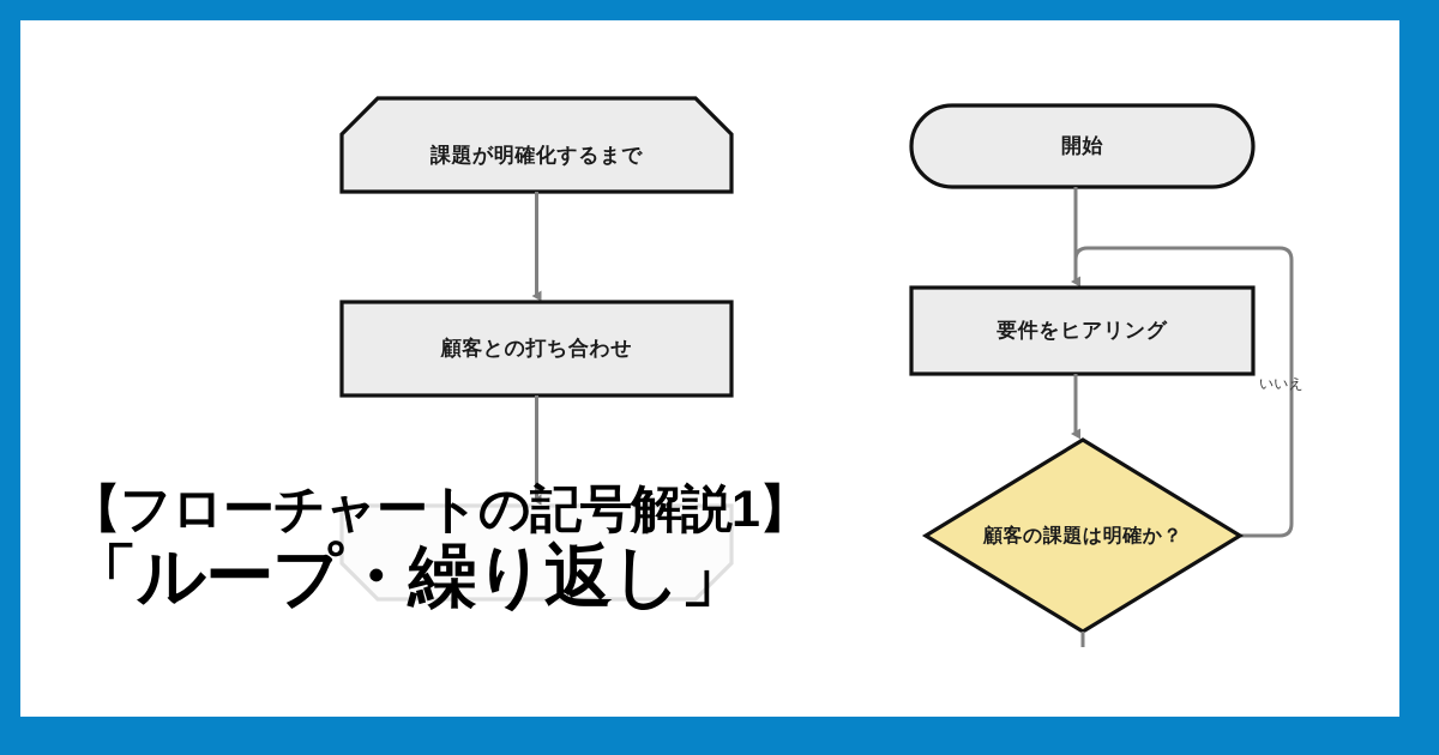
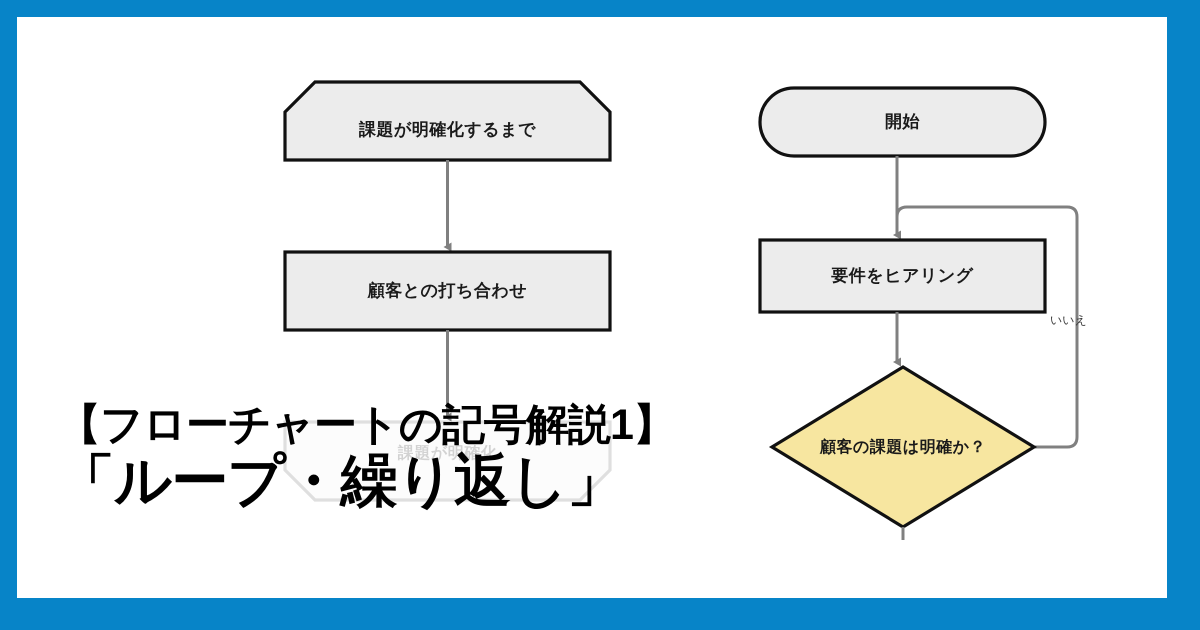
  課題が明確化するまで
  顧客との打ち合わせ
+ 課題が明確化
  開始
  要件をヒアリング
  顧客の課題は明確か？
  いいえ
  【フローチャートの記号解説1】
  「ループ・繰り返し」
